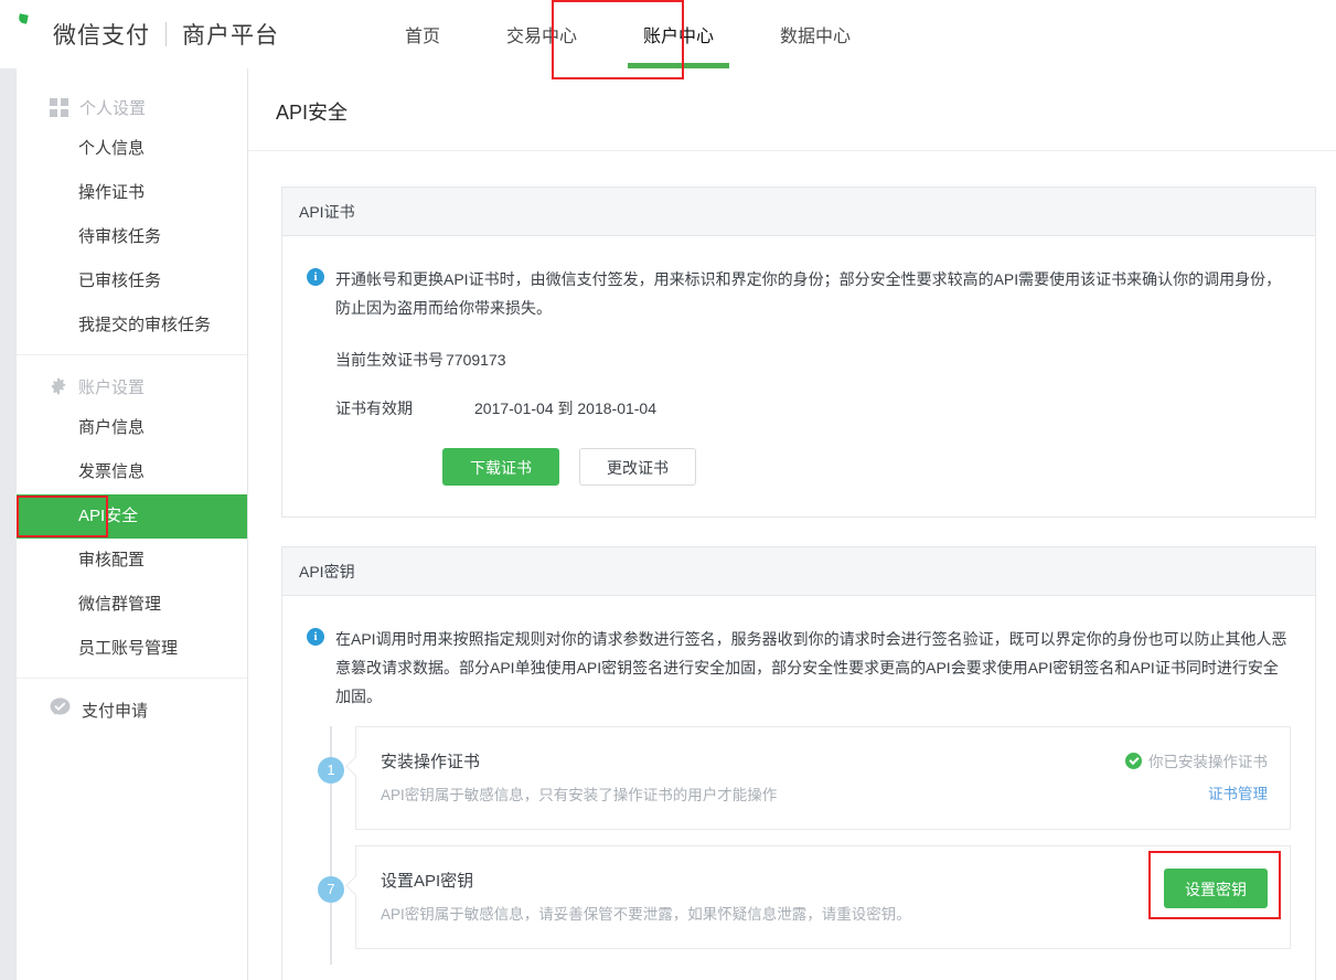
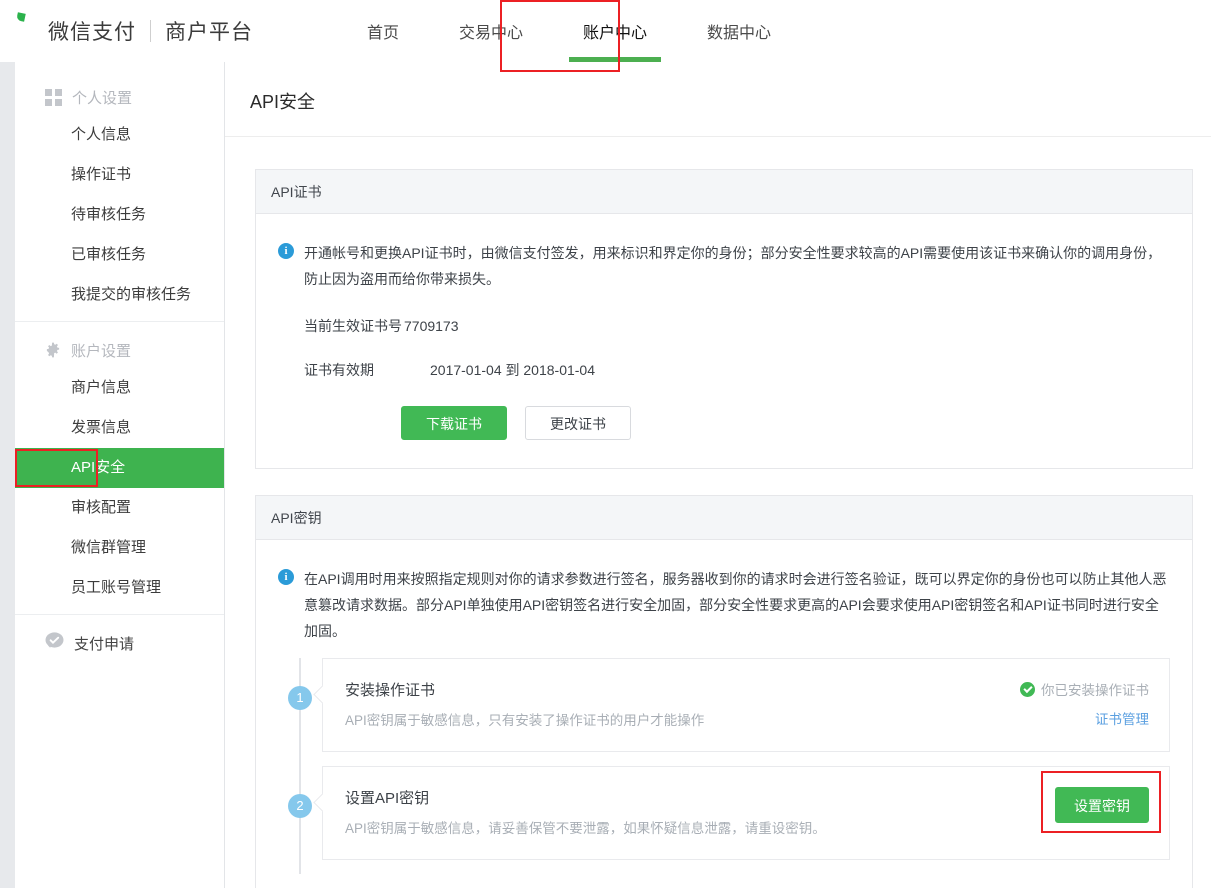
  微信支付
  商户平台
  首页
  交易中心
  账户中心
  数据中心
  个人设置
  个人信息
  操作证书
  待审核任务
  已审核任务
  我提交的审核任务
  账户设置
  商户信息
  发票信息
  API安全
  审核配置
  微信群管理
  员工账号管理
  支付申请
  API安全
  API证书
  i
  开通帐号和更换API证书时，由微信支付签发，用来标识和界定你的身份；部分安全性要求较高的API需要使用该证书来确认你的调用身份，防止因为盗用而给你带来损失。
  当前生效证书号
  7709173
  证书有效期
  2017-01-04 到 2018-01-04
  下载证书
  更改证书
  API密钥
  i
  在API调用时用来按照指定规则对你的请求参数进行签名，服务器收到你的请求时会进行签名验证，既可以界定你的身份也可以防止其他人恶意篡改请求数据。部分API单独使用API密钥签名进行安全加固，部分安全性要求更高的API会要求使用API密钥签名和API证书同时进行安全加固。
  1
  安装操作证书
  API密钥属于敏感信息，只有安装了操作证书的用户才能操作
  你已安装操作证书
  证书管理
- 7
+ 2
  设置API密钥
  API密钥属于敏感信息，请妥善保管不要泄露，如果怀疑信息泄露，请重设密钥。
  设置密钥
